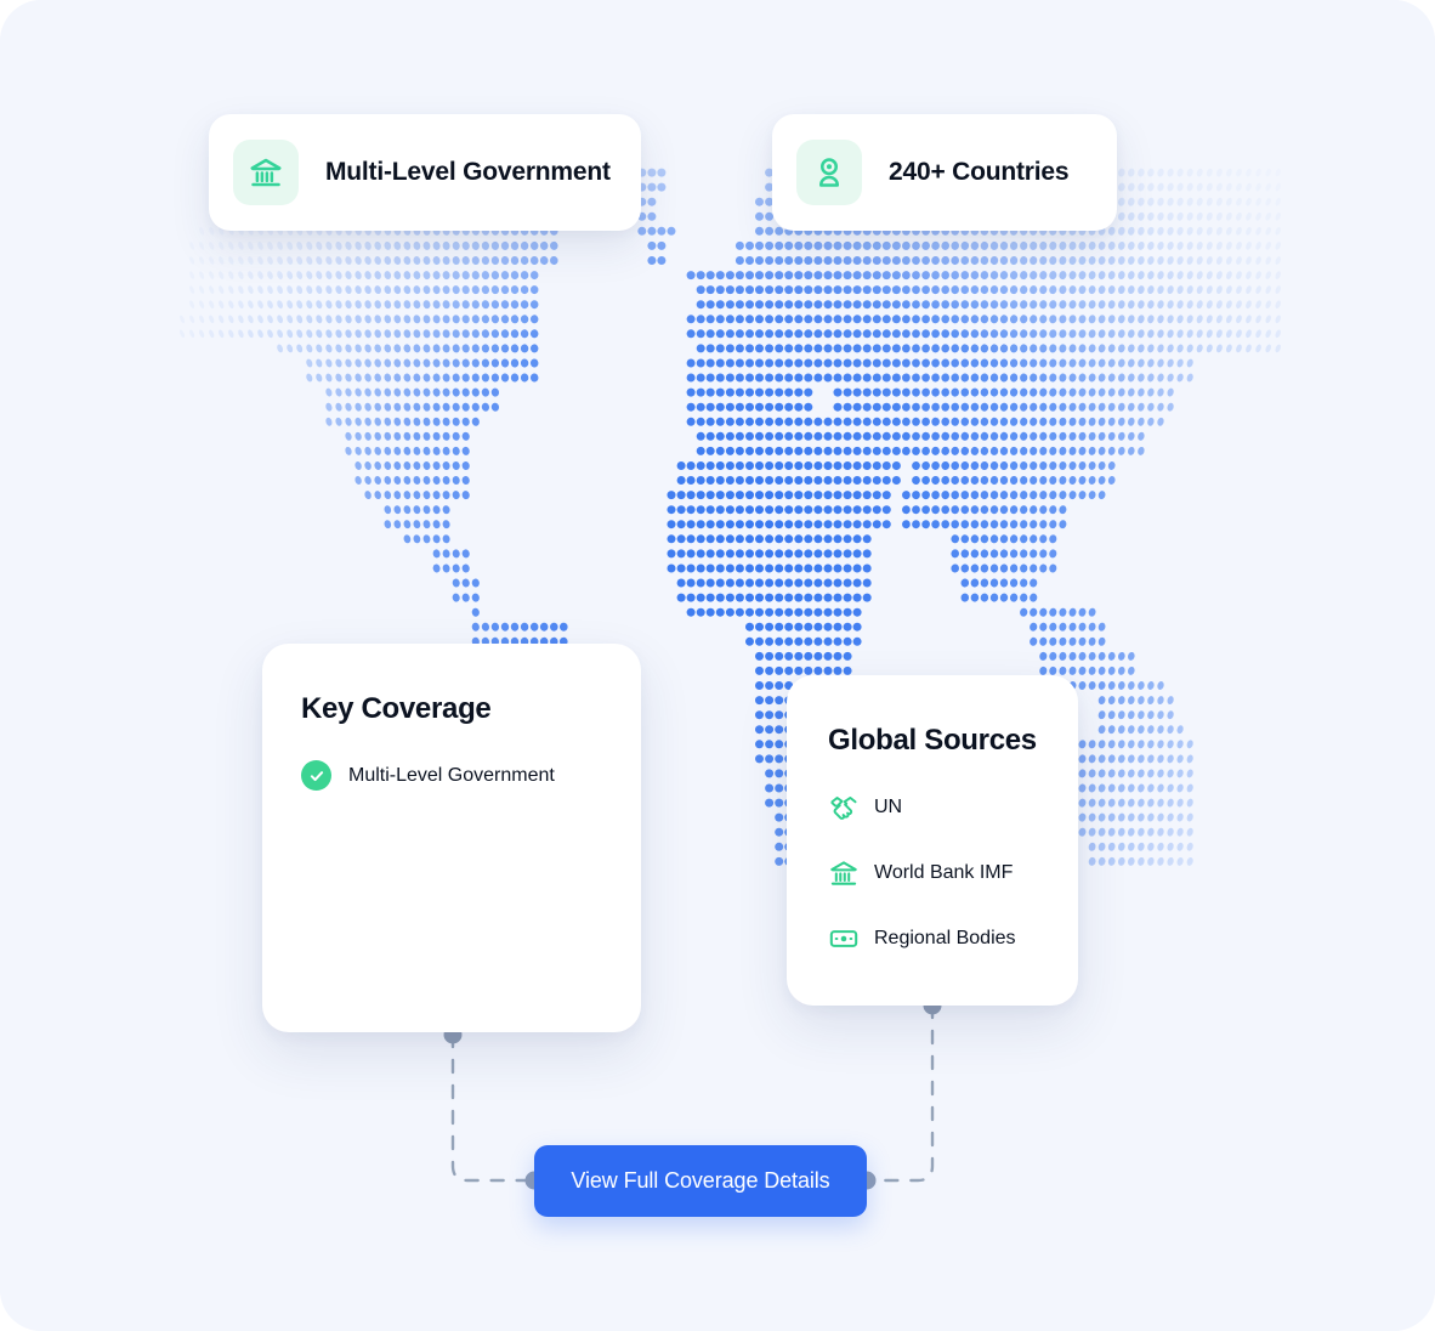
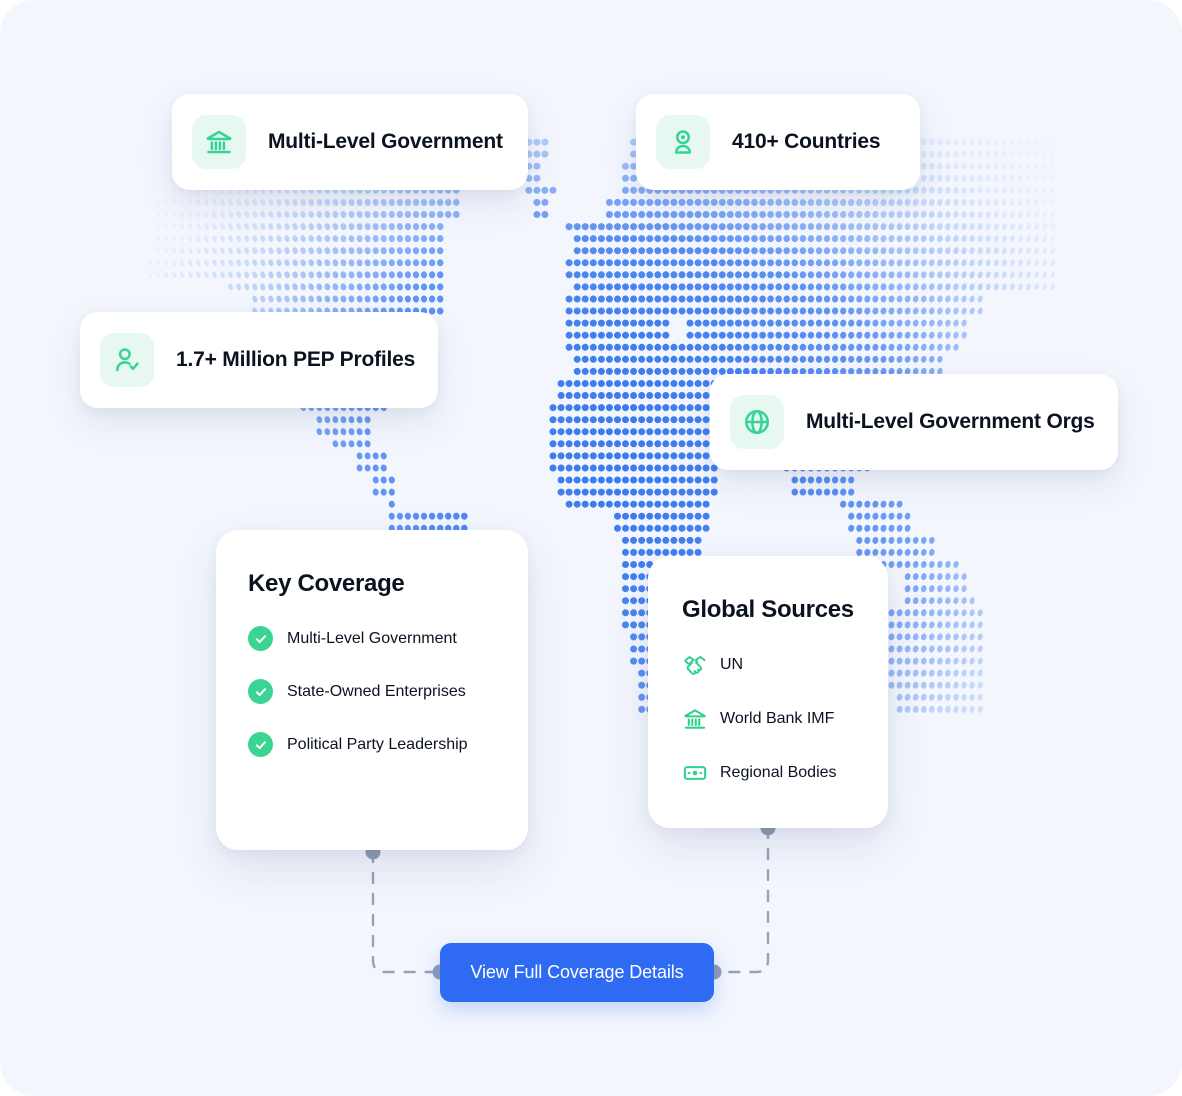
  Multi-Level Government
- 240+ Countries
+ 410+ Countries
+ 1.7+ Million PEP Profiles
+ Multi-Level Government Orgs
  Key Coverage
  Multi-Level Government
+ State-Owned Enterprises
+ Political Party Leadership
  Global Sources
  UN
  World Bank IMF
  Regional Bodies
  View Full Coverage Details
